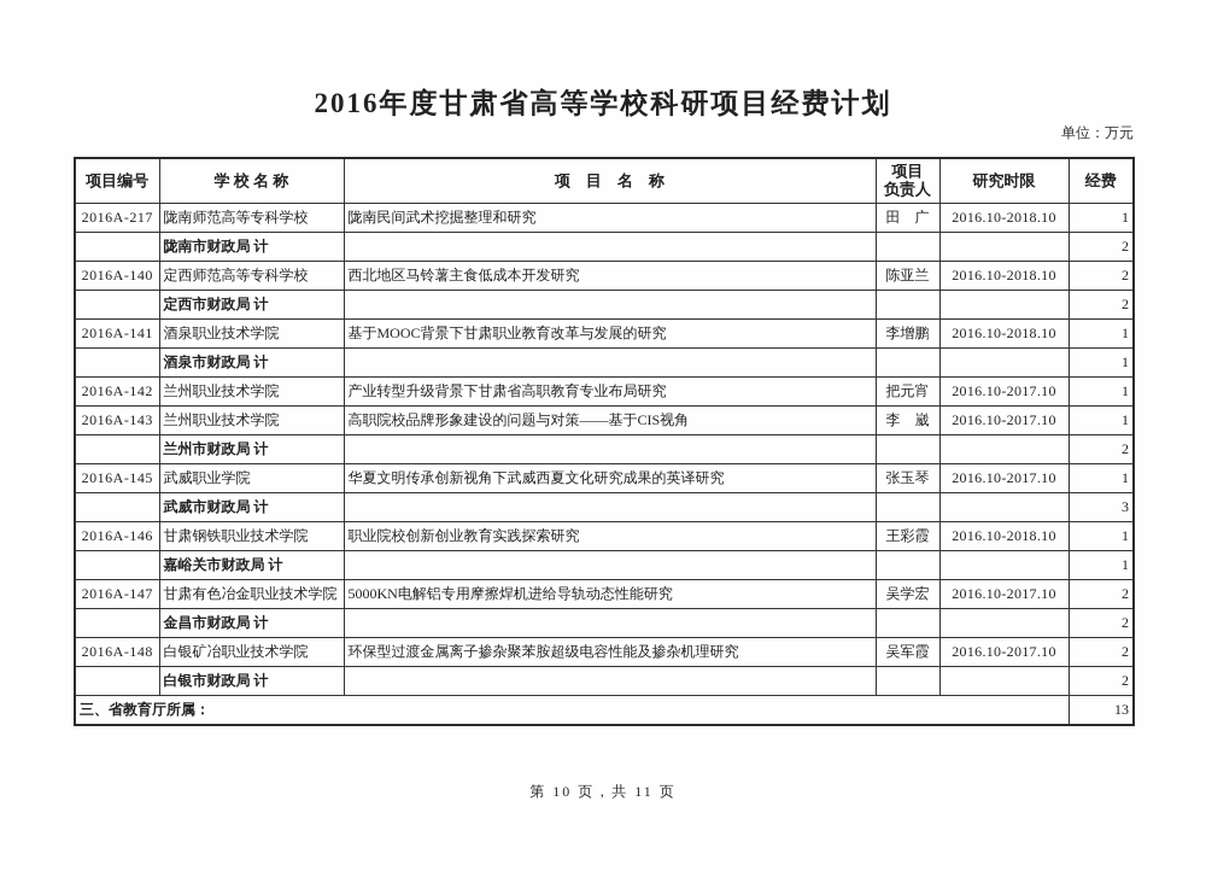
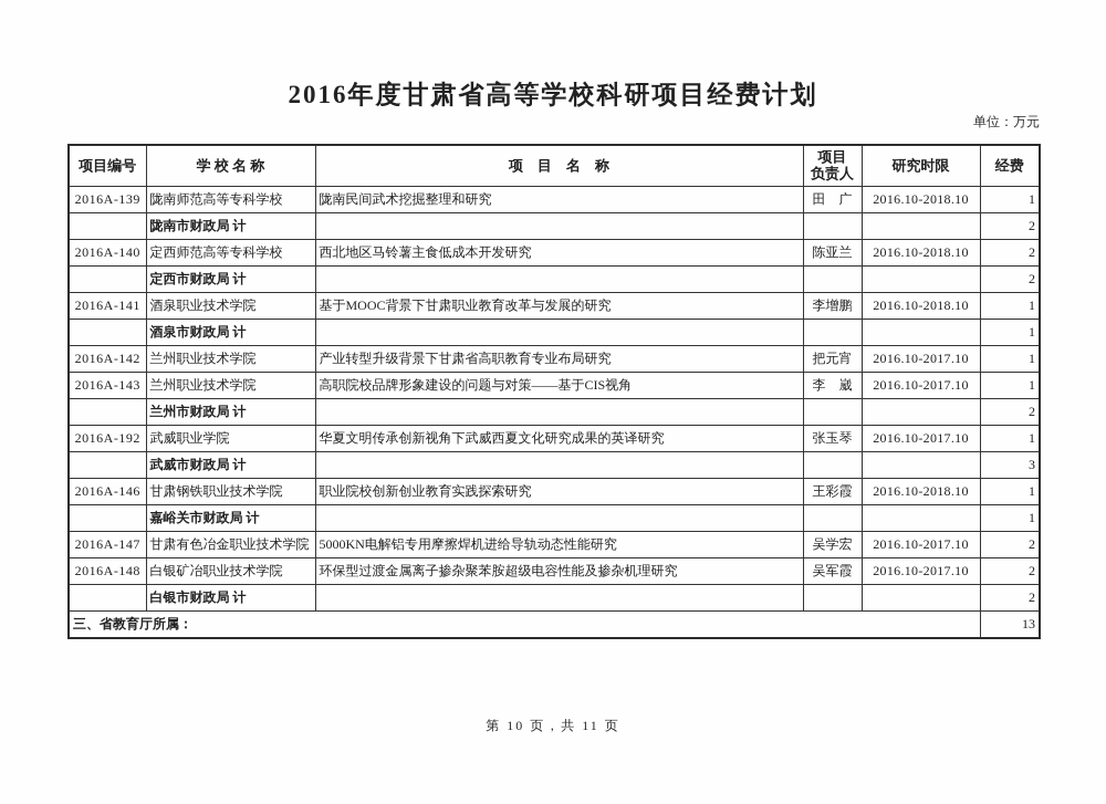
  2016年度甘肃省高等学校科研项目经费计划
  单位：万元
  项目编号	学 校 名 称	项 目 名 称	项目负责人	研究时限	经费
- 2016A-217	陇南师范高等专科学校	陇南民间武术挖掘整理和研究	田 广	2016.10-2018.10	1
+ 2016A-139	陇南师范高等专科学校	陇南民间武术挖掘整理和研究	田 广	2016.10-2018.10	1
  	陇南市财政局 计				2
  2016A-140	定西师范高等专科学校	西北地区马铃薯主食低成本开发研究	陈亚兰	2016.10-2018.10	2
  	定西市财政局 计				2
  2016A-141	酒泉职业技术学院	基于MOOC背景下甘肃职业教育改革与发展的研究	李增鹏	2016.10-2018.10	1
  	酒泉市财政局 计				1
  2016A-142	兰州职业技术学院	产业转型升级背景下甘肃省高职教育专业布局研究	把元宵	2016.10-2017.10	1
  2016A-143	兰州职业技术学院	高职院校品牌形象建设的问题与对策——基于CIS视角	李 崴	2016.10-2017.10	1
  	兰州市财政局 计				2
- 2016A-145	武威职业学院	华夏文明传承创新视角下武威西夏文化研究成果的英译研究	张玉琴	2016.10-2017.10	1
+ 2016A-192	武威职业学院	华夏文明传承创新视角下武威西夏文化研究成果的英译研究	张玉琴	2016.10-2017.10	1
  	武威市财政局 计				3
  2016A-146	甘肃钢铁职业技术学院	职业院校创新创业教育实践探索研究	王彩霞	2016.10-2018.10	1
  	嘉峪关市财政局 计				1
  2016A-147	甘肃有色冶金职业技术学院	5000KN电解铝专用摩擦焊机进给导轨动态性能研究	吴学宏	2016.10-2017.10	2
- 	金昌市财政局 计				2
  2016A-148	白银矿冶职业技术学院	环保型过渡金属离子掺杂聚苯胺超级电容性能及掺杂机理研究	吴军霞	2016.10-2017.10	2
  	白银市财政局 计				2
  三、省教育厅所属：	13
  第 10 页，共 11 页
